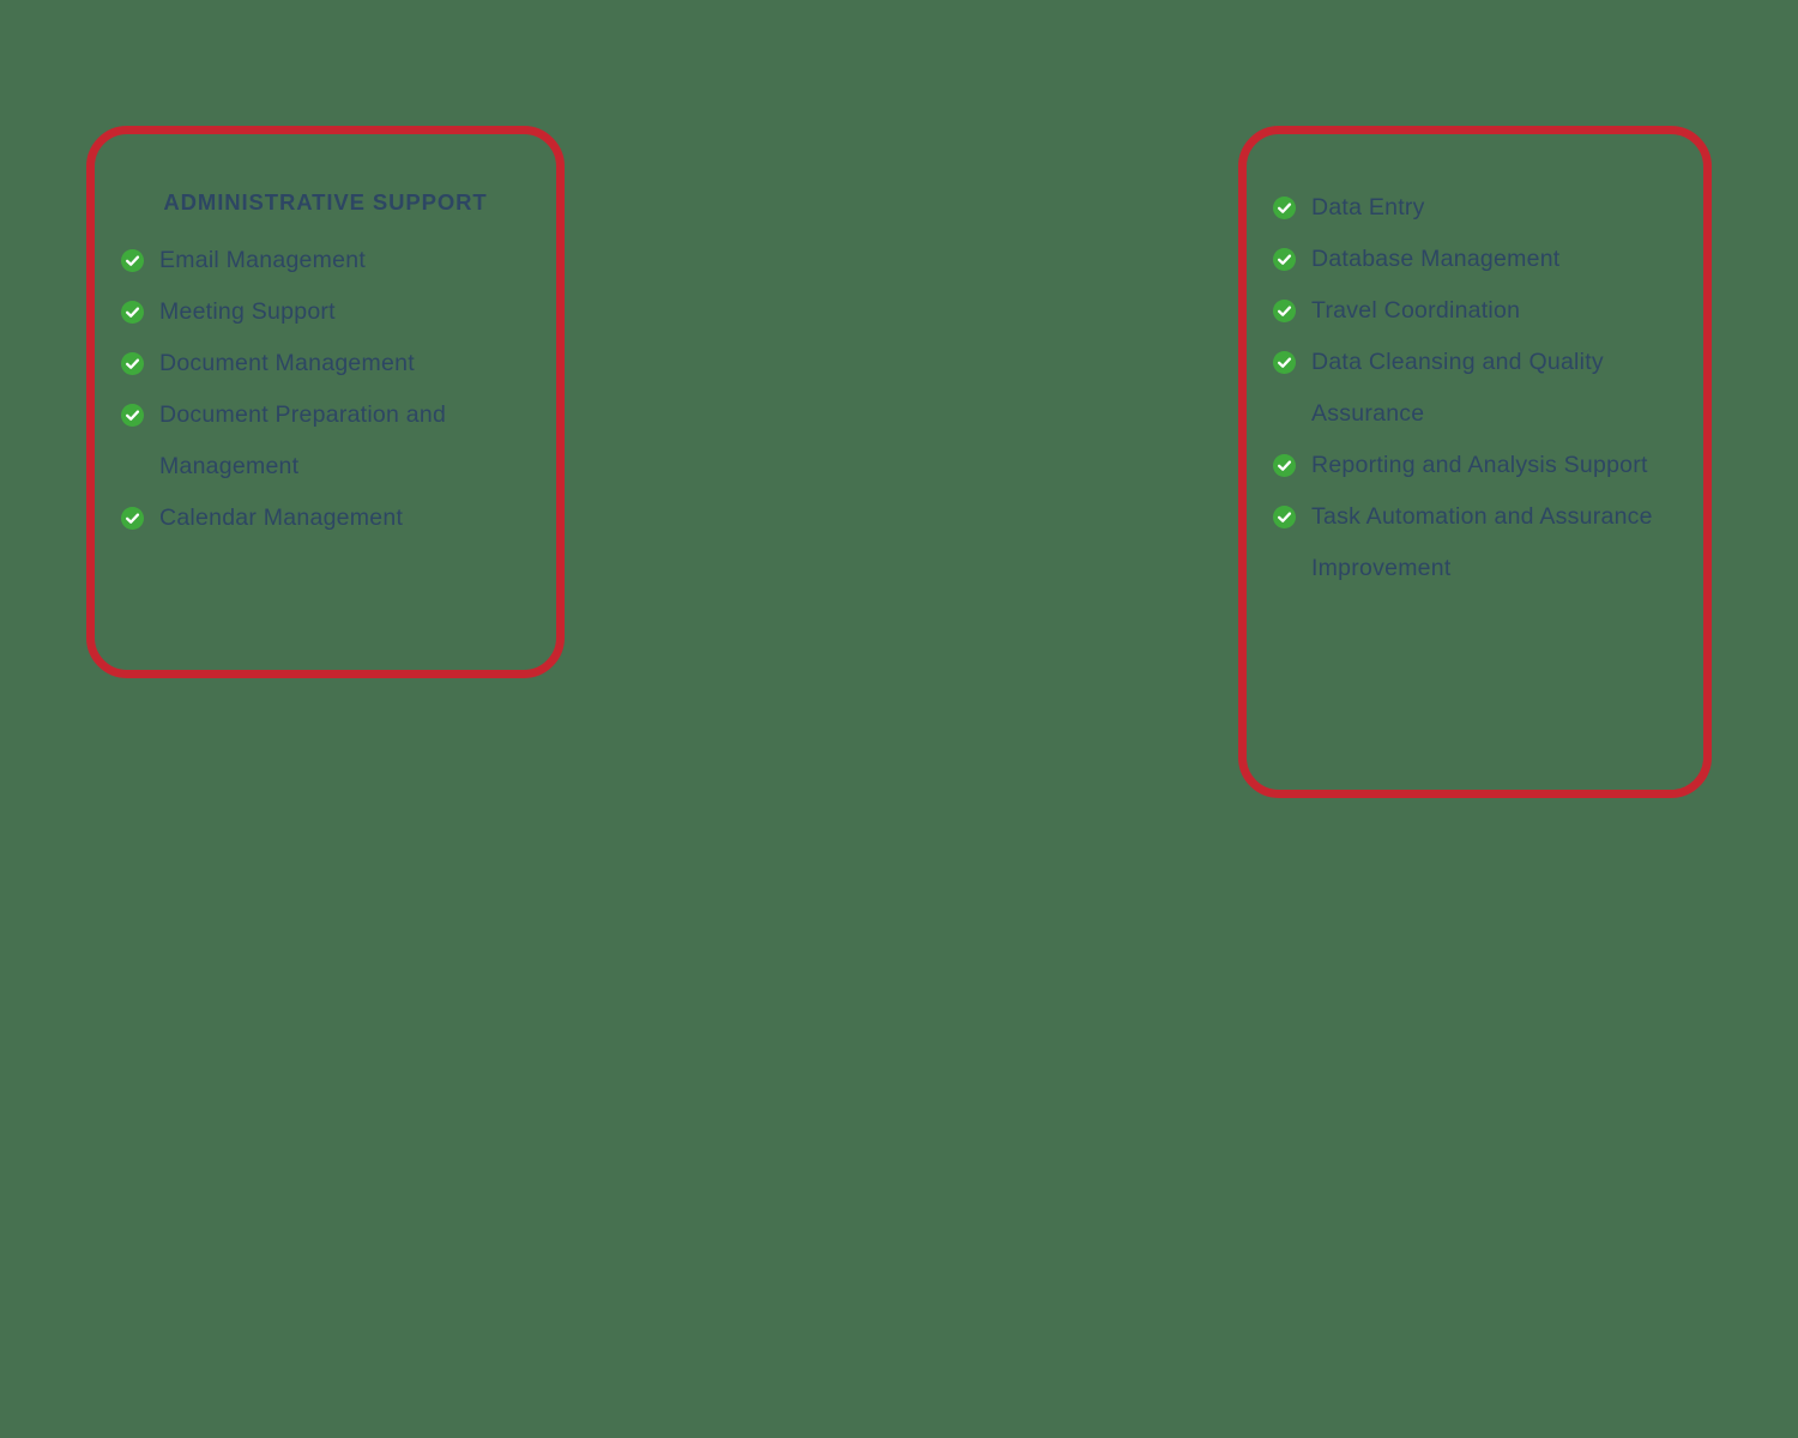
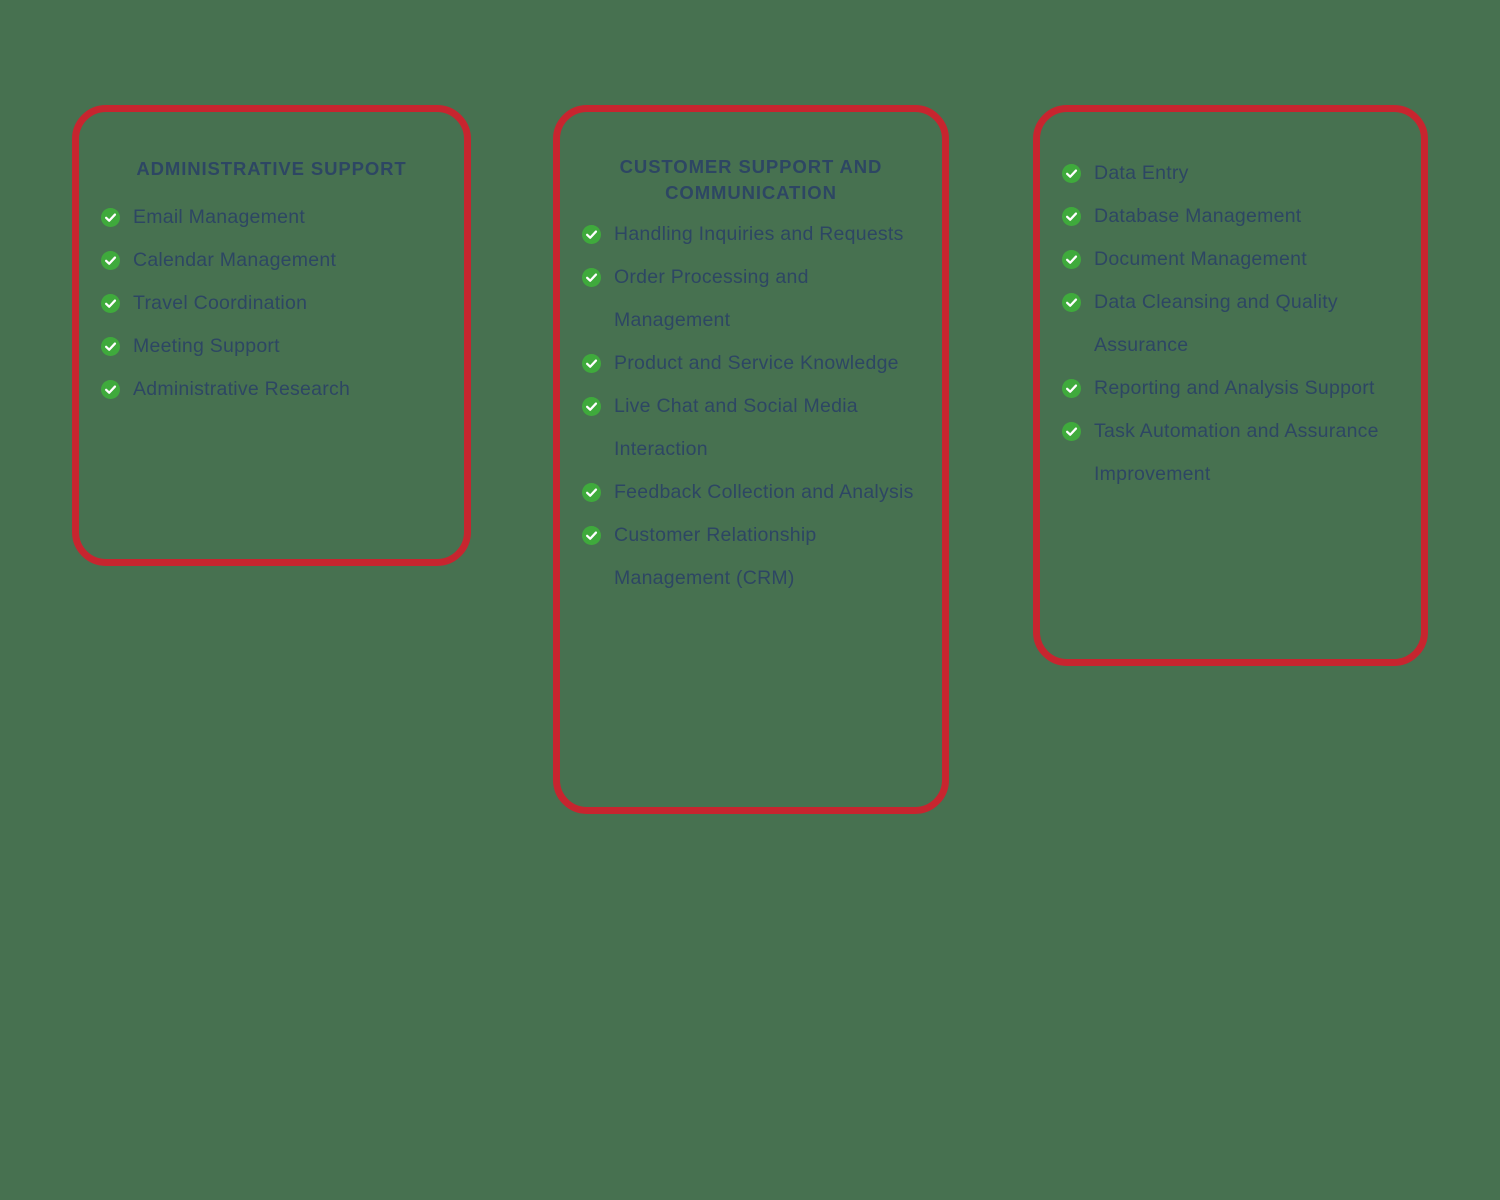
  ADMINISTRATIVE SUPPORT
  Email Management
- Meeting Support
+ Calendar Management
- Document Management
+ Travel Coordination
- Document Preparation and Management
- Calendar Management
+ Meeting Support
+ Administrative Research
+ CUSTOMER SUPPORT AND COMMUNICATION
+ Handling Inquiries and Requests
+ Order Processing and Management
+ Product and Service Knowledge
+ Live Chat and Social Media Interaction
+ Feedback Collection and Analysis
+ Customer Relationship Management (CRM)
  Data Entry
  Database Management
- Travel Coordination
+ Document Management
  Data Cleansing and Quality Assurance
  Reporting and Analysis Support
  Task Automation and Assurance Improvement
